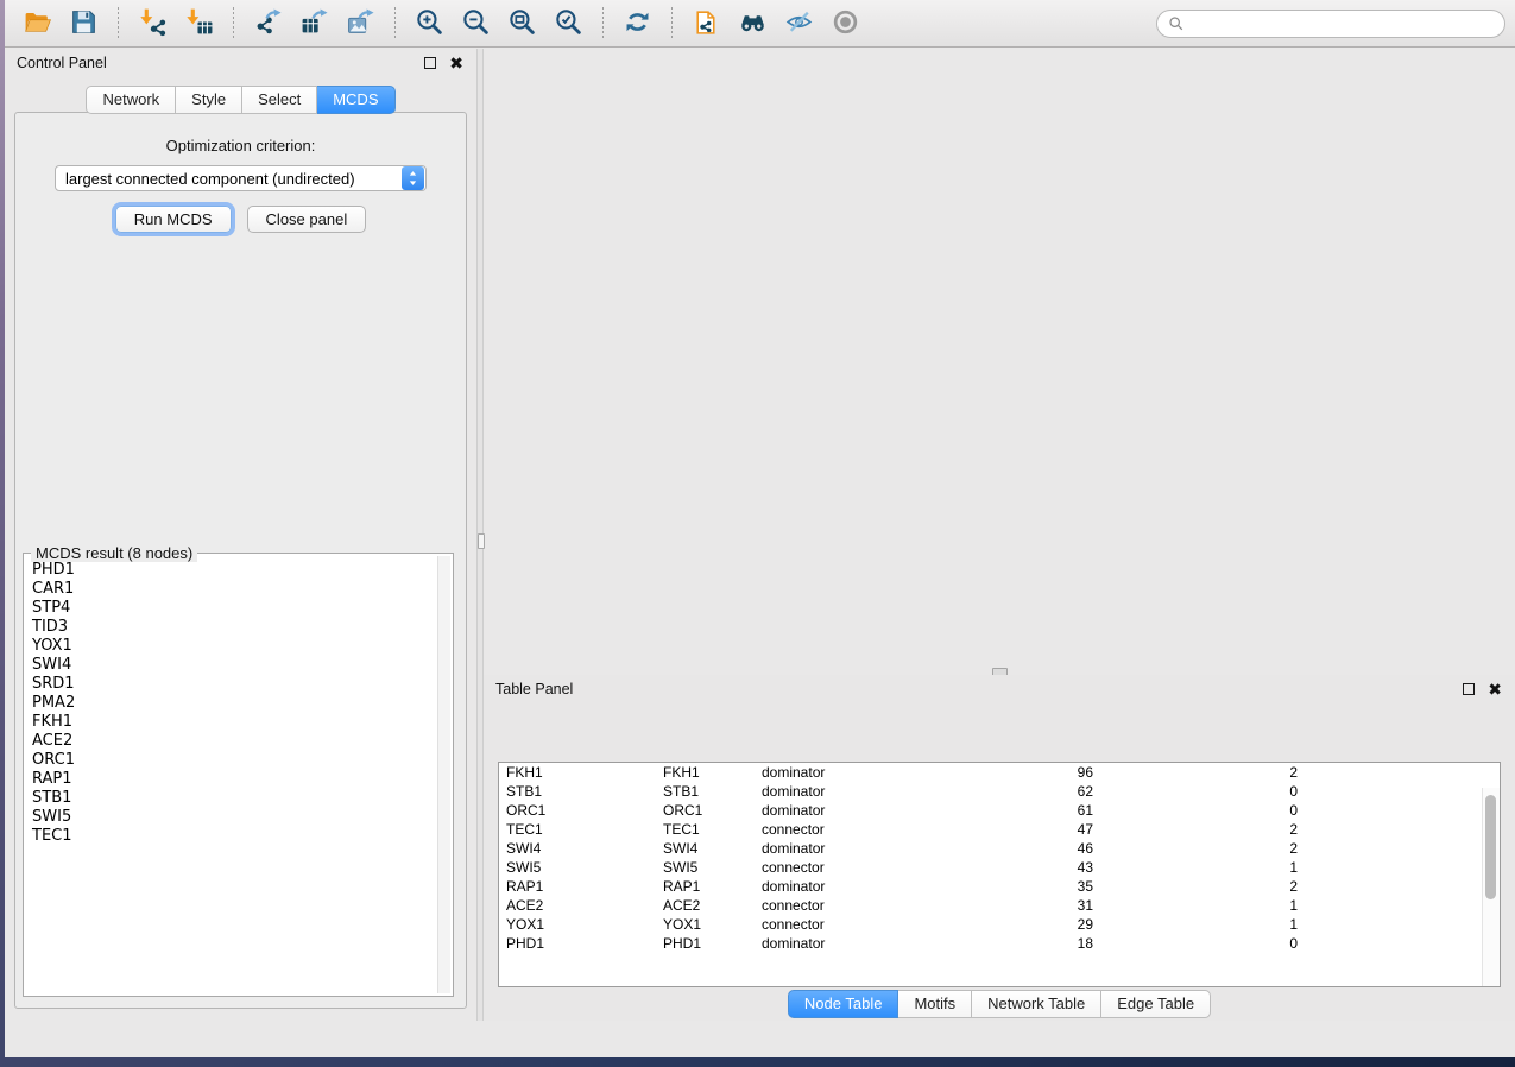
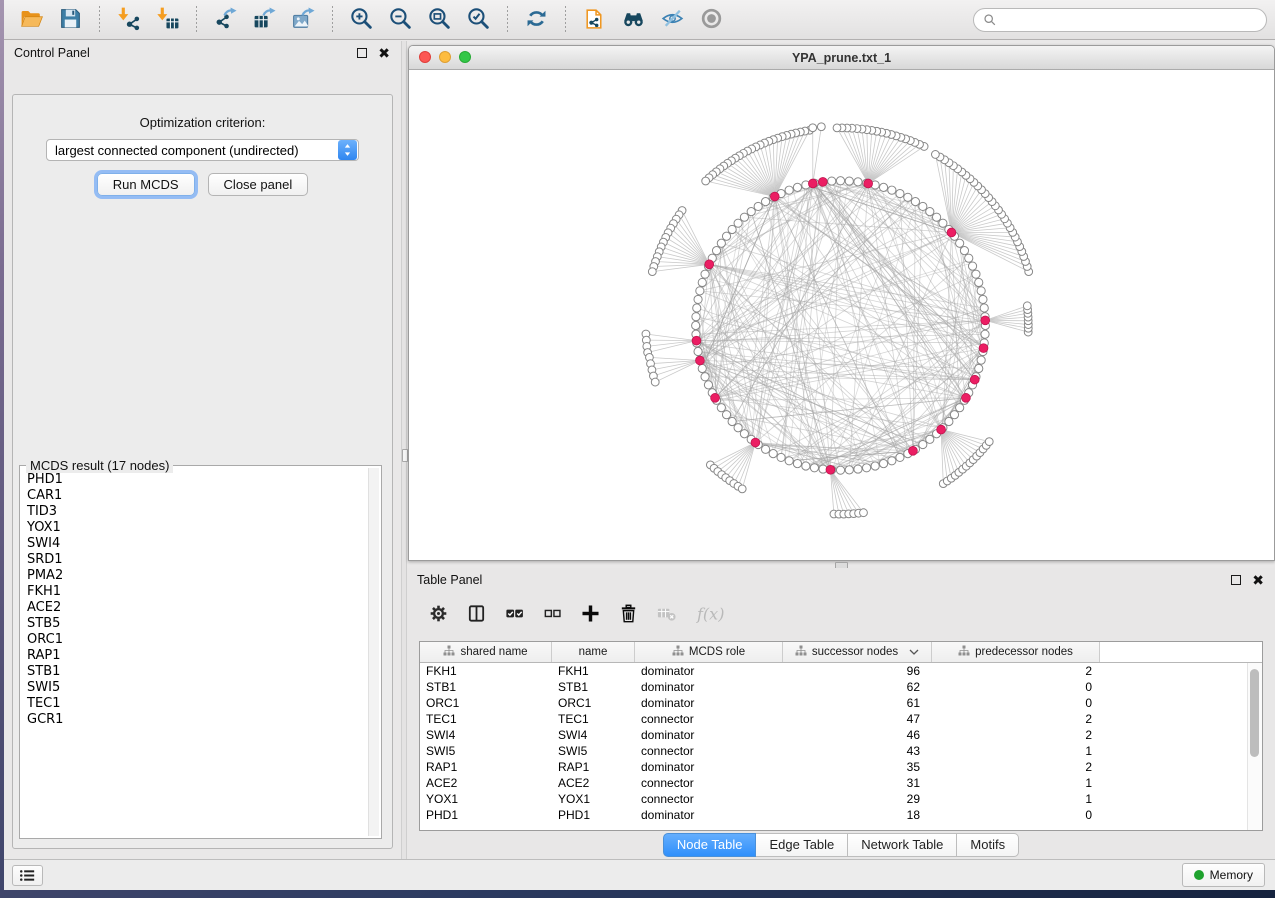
  Control Panel
  ✖
- Network
- Style
- Select
- MCDS
  Optimization criterion:
  largest connected component (undirected)
  Run MCDS
  Close panel
- MCDS result (8 nodes)
+ MCDS result (17 nodes)
  PHD1
  CAR1
- STP4
  TID3
  YOX1
  SWI4
  SRD1
  PMA2
  FKH1
  ACE2
+ STB5
  ORC1
  RAP1
  STB1
  SWI5
  TEC1
+ GCR1
+ YPA_prune.txt_1
  Table Panel
  ✖
+ f(x)
+ shared name
+ name
+ MCDS role
+ successor nodes
+ predecessor nodes
  FKH1
  FKH1
  dominator
  96
  2
  STB1
  STB1
  dominator
  62
  0
  ORC1
  ORC1
  dominator
  61
  0
  TEC1
  TEC1
  connector
  47
  2
  SWI4
  SWI4
  dominator
  46
  2
  SWI5
  SWI5
  connector
  43
  1
  RAP1
  RAP1
  dominator
  35
  2
  ACE2
  ACE2
  connector
  31
  1
  YOX1
  YOX1
  connector
  29
  1
  PHD1
  PHD1
  dominator
  18
  0
  Node Table
- Motifs
+ Edge Table
  Network Table
- Edge Table
+ Motifs
+ Memory
